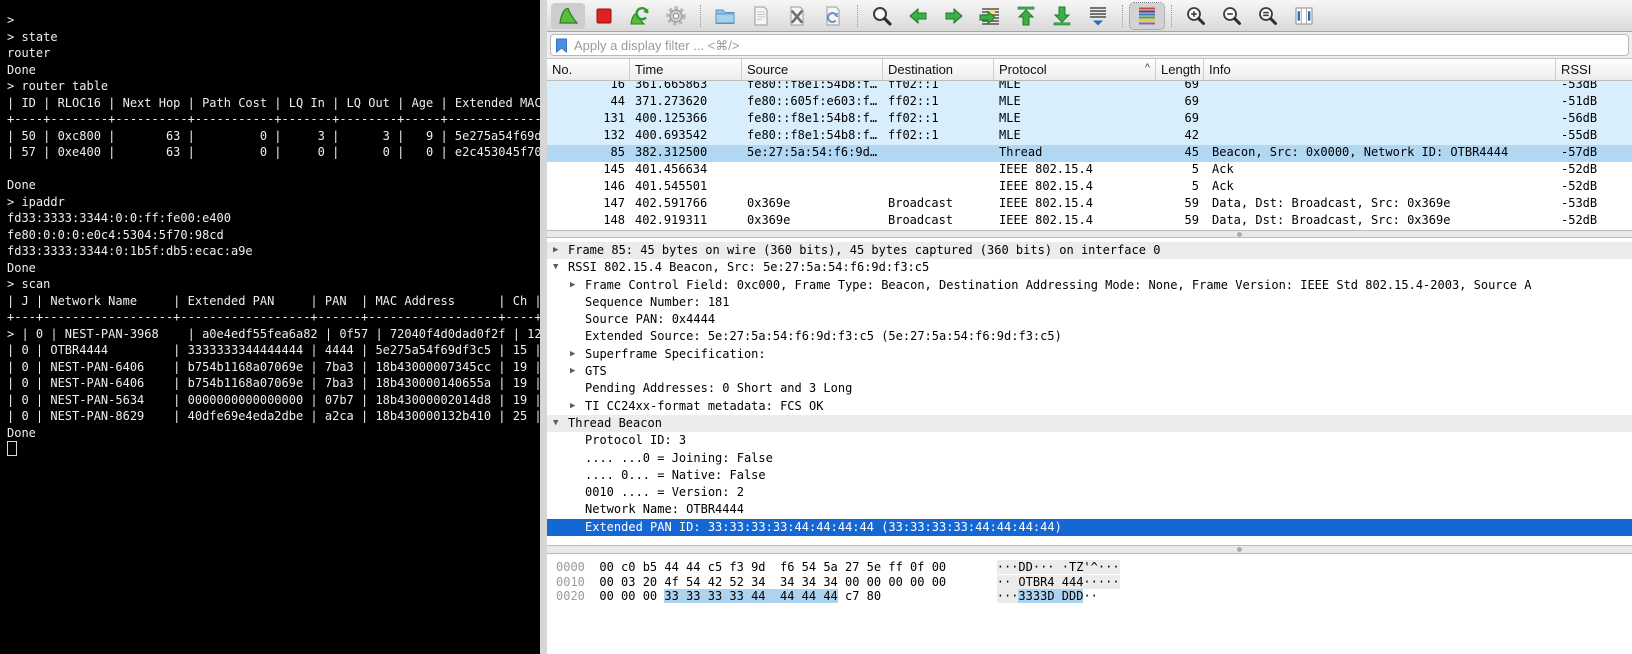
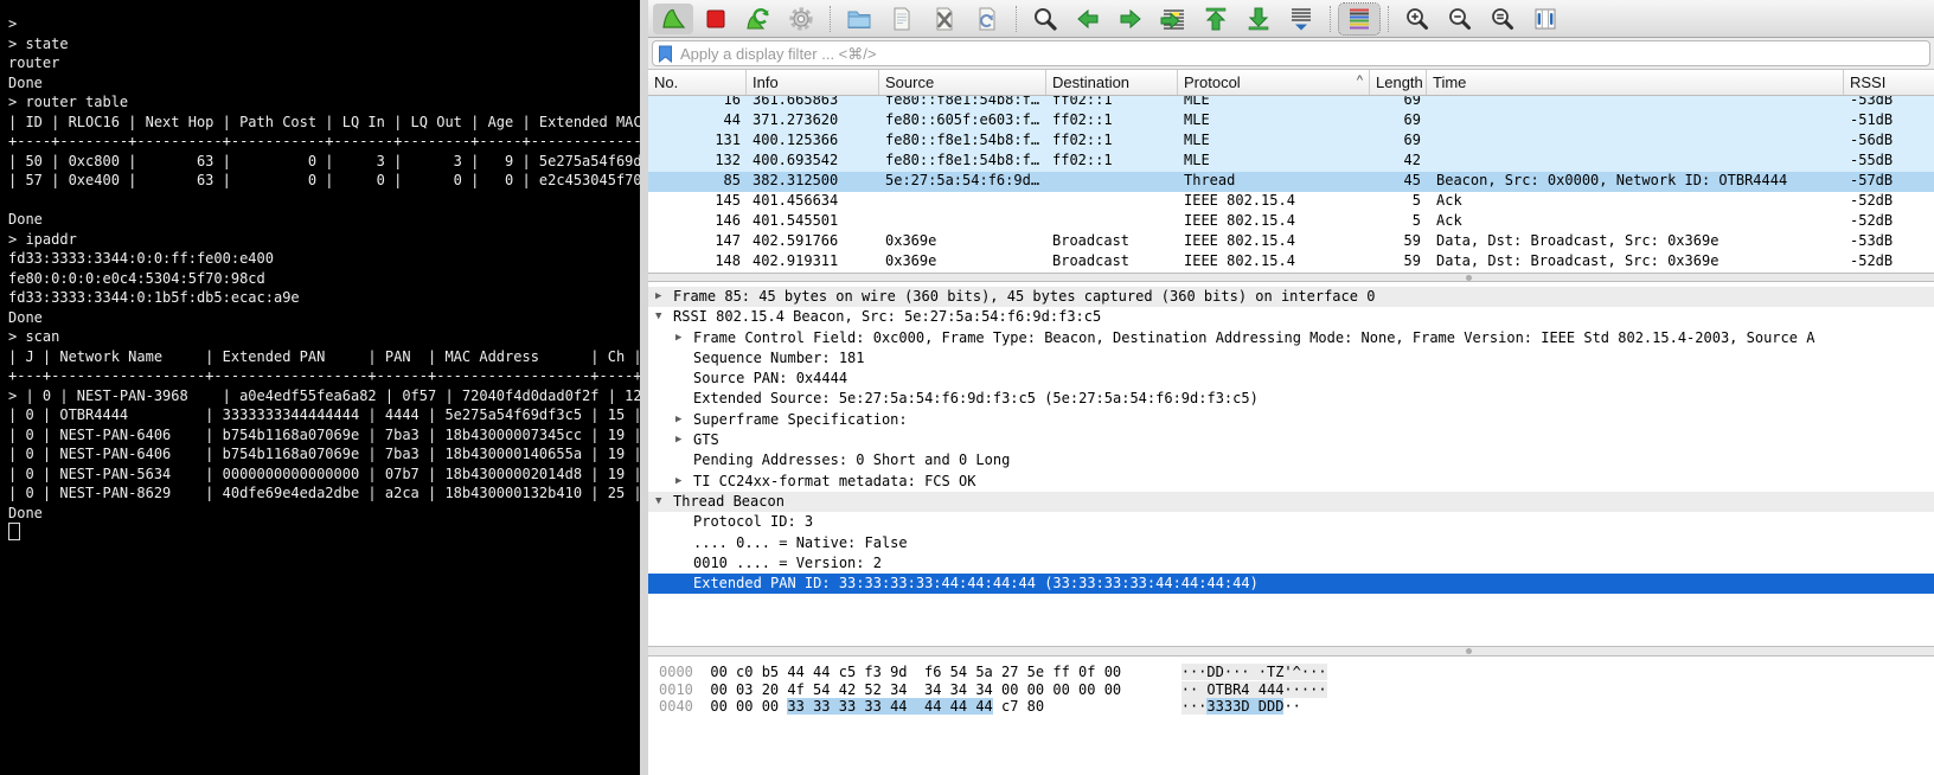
  >
  > state
  router
  Done
  > router table
  | ID | RLOC16 | Next Hop | Path Cost | LQ In | LQ Out | Age | Extended MAC
  +----+--------+----------+-----------+-------+--------+-----+-------------
  | 50 | 0xc800 | 63 | 0 | 3 | 3 | 9 | 5e275a54f69d
  | 57 | 0xe400 | 63 | 0 | 0 | 0 | 0 | e2c453045f70
  Done
  > ipaddr
  fd33:3333:3344:0:0:ff:fe00:e400
  fe80:0:0:0:e0c4:5304:5f70:98cd
  fd33:3333:3344:0:1b5f:db5:ecac:a9e
  Done
  > scan
  | J | Network Name | Extended PAN | PAN | MAC Address | Ch |
  +---+------------------+------------------+------+------------------+----+
  > | 0 | NEST-PAN-3968 | a0e4edf55fea6a82 | 0f57 | 72040f4d0dad0f2f | 12
  | 0 | OTBR4444 | 3333333344444444 | 4444 | 5e275a54f69df3c5 | 15 |
  | 0 | NEST-PAN-6406 | b754b1168a07069e | 7ba3 | 18b43000007345cc | 19 |
  | 0 | NEST-PAN-6406 | b754b1168a07069e | 7ba3 | 18b430000140655a | 19 |
  | 0 | NEST-PAN-5634 | 0000000000000000 | 07b7 | 18b43000002014d8 | 19 |
  | 0 | NEST-PAN-8629 | 40dfe69e4eda2dbe | a2ca | 18b430000132b410 | 25 |
  Done
  Apply a display filter ... <⌘/>
  No.
- Time
+ Info
  Source
  Destination
  Protocol
  ^
  Length
- Info
+ Time
  RSSI
  16
  361.665863
  fe80::f8e1:54b8:f…
  ff02::1
  MLE
  69
  -53dB
  44
  371.273620
  fe80::605f:e603:f…
  ff02::1
  MLE
  69
  -51dB
  131
  400.125366
  fe80::f8e1:54b8:f…
  ff02::1
  MLE
  69
  -56dB
  132
  400.693542
  fe80::f8e1:54b8:f…
  ff02::1
  MLE
  42
  -55dB
  85
  382.312500
  5e:27:5a:54:f6:9d…
  Thread
  45
  Beacon, Src: 0x0000, Network ID: OTBR4444
  -57dB
  145
  401.456634
  IEEE 802.15.4
  5
  Ack
  -52dB
  146
  401.545501
  IEEE 802.15.4
  5
  Ack
  -52dB
  147
  402.591766
  0x369e
  Broadcast
  IEEE 802.15.4
  59
  Data, Dst: Broadcast, Src: 0x369e
  -53dB
  148
  402.919311
  0x369e
  Broadcast
  IEEE 802.15.4
  59
  Data, Dst: Broadcast, Src: 0x369e
  -52dB
  ▶
  Frame 85: 45 bytes on wire (360 bits), 45 bytes captured (360 bits) on interface 0
  ▼
  RSSI 802.15.4 Beacon, Src: 5e:27:5a:54:f6:9d:f3:c5
  ▶
  Frame Control Field: 0xc000, Frame Type: Beacon, Destination Addressing Mode: None, Frame Version: IEEE Std 802.15.4-2003, Source A
  Sequence Number: 181
  Source PAN: 0x4444
  Extended Source: 5e:27:5a:54:f6:9d:f3:c5 (5e:27:5a:54:f6:9d:f3:c5)
  ▶
  Superframe Specification:
  ▶
  GTS
- Pending Addresses: 0 Short and 3 Long
+ Pending Addresses: 0 Short and 0 Long
  ▶
  TI CC24xx-format metadata: FCS OK
  ▼
  Thread Beacon
  Protocol ID: 3
- .... ...0 = Joining: False
  .... 0... = Native: False
  0010 .... = Version: 2
- Network Name: OTBR4444
  Extended PAN ID: 33:33:33:33:44:44:44:44 (33:33:33:33:44:44:44:44)
  0000 00 c0 b5 44 44 c5 f3 9d f6 54 5a 27 5e ff 0f 00 ···DD··· ·TZ'^···
  0010 00 03 20 4f 54 42 52 34 34 34 34 00 00 00 00 00 ·· OTBR4 444·····
- 0020 00 00 00 33 33 33 33 44 44 44 44 c7 80 ···3333D DDD··
+ 0040 00 00 00 33 33 33 33 44 44 44 44 c7 80 ···3333D DDD··
